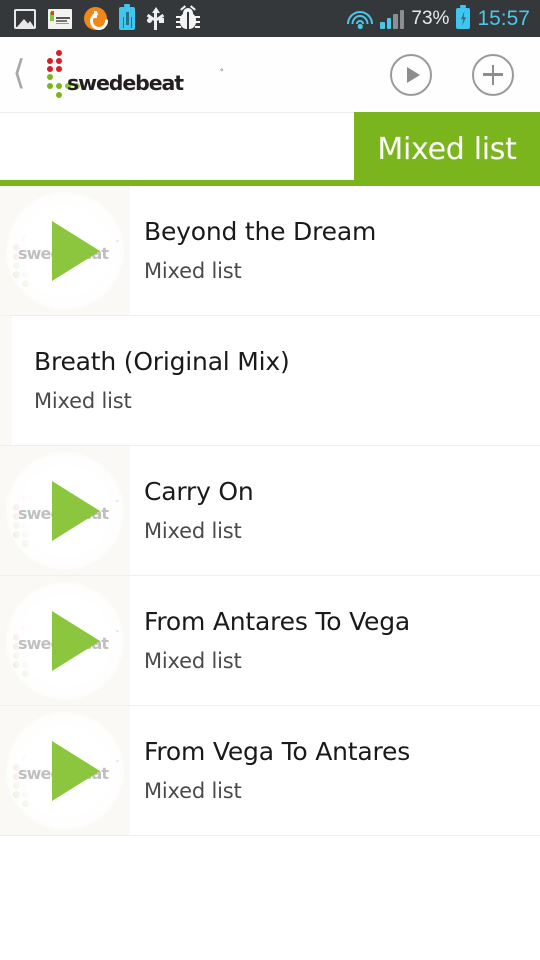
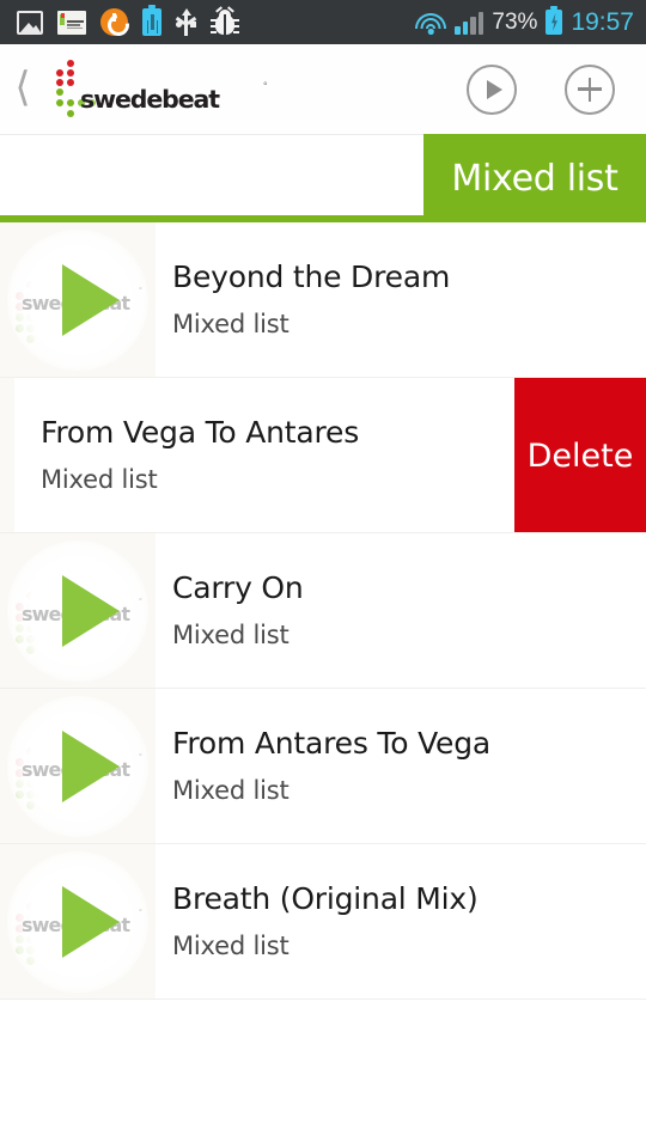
  73%
- 15:57
+ 19:57
  ⟨
  swedebeat
  °
  Mixed list
  swedebeat
  Beyond the Dream
  Mixed list
- Breath (Original Mix)
+ From Vega To Antares
  Mixed list
+ Delete
  swedebeat
  Carry On
  Mixed list
  swedebeat
  From Antares To Vega
  Mixed list
  swedebeat
- From Vega To Antares
+ Breath (Original Mix)
  Mixed list
